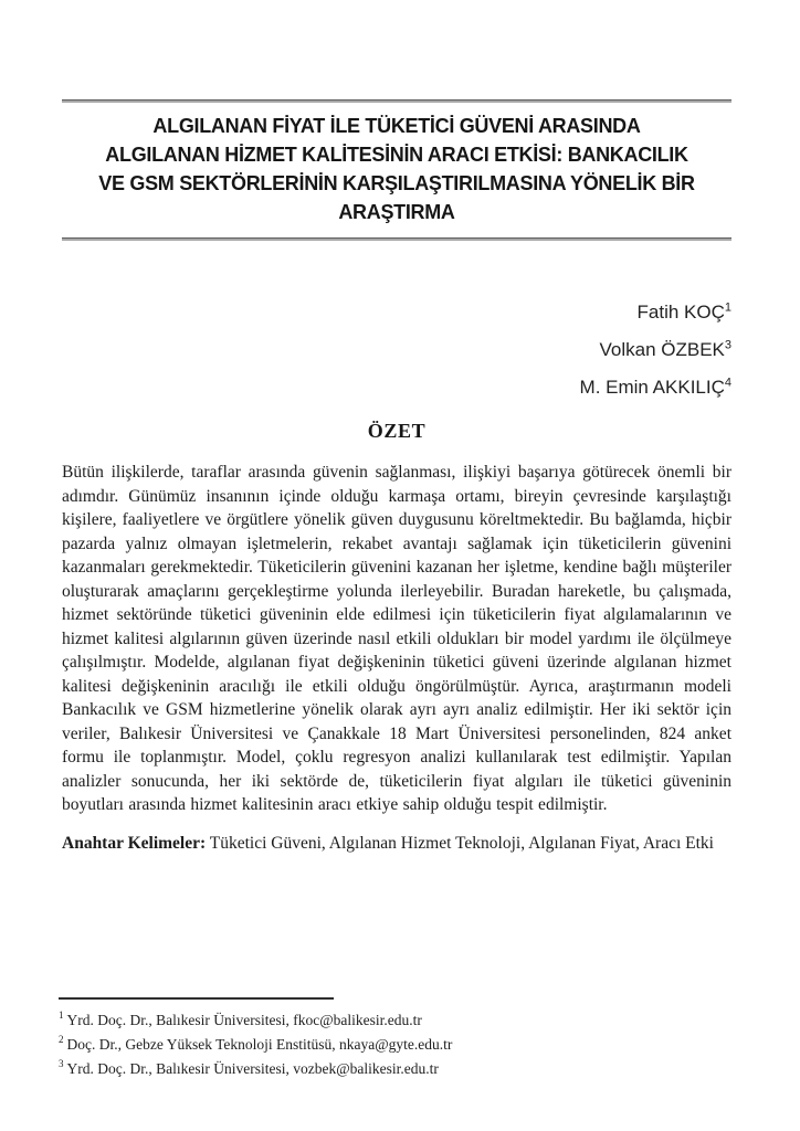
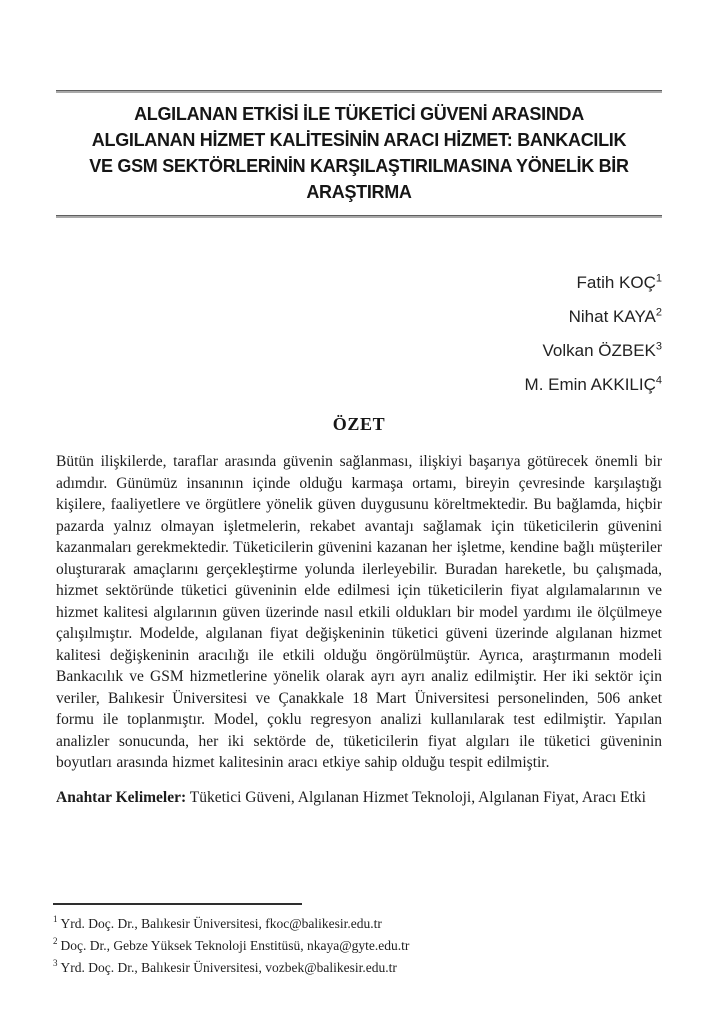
- ALGILANAN FİYAT İLE TÜKETİCİ GÜVENİ ARASINDA
+ ALGILANAN ETKİSİ İLE TÜKETİCİ GÜVENİ ARASINDA
- ALGILANAN HİZMET KALİTESİNİN ARACI ETKİSİ: BANKACILIK
+ ALGILANAN HİZMET KALİTESİNİN ARACI HİZMET: BANKACILIK
  VE GSM SEKTÖRLERİNİN KARŞILAŞTIRILMASINA YÖNELİK BİR
  ARAŞTIRMA
  Fatih KOÇ1
+ Nihat KAYA2
  Volkan ÖZBEK3
  M. Emin AKKILIÇ4
  ÖZET
- Bütün ilişkilerde, taraflar arasında güvenin sağlanması, ilişkiyi başarıya götürecek önemli bir adımdır. Günümüz insanının içinde olduğu karmaşa ortamı, bireyin çevresinde karşılaştığı kişilere, faaliyetlere ve örgütlere yönelik güven duygusunu köreltmektedir. Bu bağlamda, hiçbir pazarda yalnız olmayan işletmelerin, rekabet avantajı sağlamak için tüketicilerin güvenini kazanmaları gerekmektedir. Tüketicilerin güvenini kazanan her işletme, kendine bağlı müşteriler oluşturarak amaçlarını gerçekleştirme yolunda ilerleyebilir. Buradan hareketle, bu çalışmada, hizmet sektöründe tüketici güveninin elde edilmesi için tüketicilerin fiyat algılamalarının ve hizmet kalitesi algılarının güven üzerinde nasıl etkili oldukları bir model yardımı ile ölçülmeye çalışılmıştır. Modelde, algılanan fiyat değişkeninin tüketici güveni üzerinde algılanan hizmet kalitesi değişkeninin aracılığı ile etkili olduğu öngörülmüştür. Ayrıca, araştırmanın modeli Bankacılık ve GSM hizmetlerine yönelik olarak ayrı ayrı analiz edilmiştir. Her iki sektör için veriler, Balıkesir Üniversitesi ve Çanakkale 18 Mart Üniversitesi personelinden, 824 anket formu ile toplanmıştır. Model, çoklu regresyon analizi kullanılarak test edilmiştir. Yapılan analizler sonucunda, her iki sektörde de, tüketicilerin fiyat algıları ile tüketici güveninin boyutları arasında hizmet kalitesinin aracı etkiye sahip olduğu tespit edilmiştir.
+ Bütün ilişkilerde, taraflar arasında güvenin sağlanması, ilişkiyi başarıya götürecek önemli bir adımdır. Günümüz insanının içinde olduğu karmaşa ortamı, bireyin çevresinde karşılaştığı kişilere, faaliyetlere ve örgütlere yönelik güven duygusunu köreltmektedir. Bu bağlamda, hiçbir pazarda yalnız olmayan işletmelerin, rekabet avantajı sağlamak için tüketicilerin güvenini kazanmaları gerekmektedir. Tüketicilerin güvenini kazanan her işletme, kendine bağlı müşteriler oluşturarak amaçlarını gerçekleştirme yolunda ilerleyebilir. Buradan hareketle, bu çalışmada, hizmet sektöründe tüketici güveninin elde edilmesi için tüketicilerin fiyat algılamalarının ve hizmet kalitesi algılarının güven üzerinde nasıl etkili oldukları bir model yardımı ile ölçülmeye çalışılmıştır. Modelde, algılanan fiyat değişkeninin tüketici güveni üzerinde algılanan hizmet kalitesi değişkeninin aracılığı ile etkili olduğu öngörülmüştür. Ayrıca, araştırmanın modeli Bankacılık ve GSM hizmetlerine yönelik olarak ayrı ayrı analiz edilmiştir. Her iki sektör için veriler, Balıkesir Üniversitesi ve Çanakkale 18 Mart Üniversitesi personelinden, 506 anket formu ile toplanmıştır. Model, çoklu regresyon analizi kullanılarak test edilmiştir. Yapılan analizler sonucunda, her iki sektörde de, tüketicilerin fiyat algıları ile tüketici güveninin boyutları arasında hizmet kalitesinin aracı etkiye sahip olduğu tespit edilmiştir.
  Anahtar Kelimeler: Tüketici Güveni, Algılanan Hizmet Teknoloji, Algılanan Fiyat, Aracı Etki
  1 Yrd. Doç. Dr., Balıkesir Üniversitesi, fkoc@balikesir.edu.tr
  2 Doç. Dr., Gebze Yüksek Teknoloji Enstitüsü, nkaya@gyte.edu.tr
  3 Yrd. Doç. Dr., Balıkesir Üniversitesi, vozbek@balikesir.edu.tr
